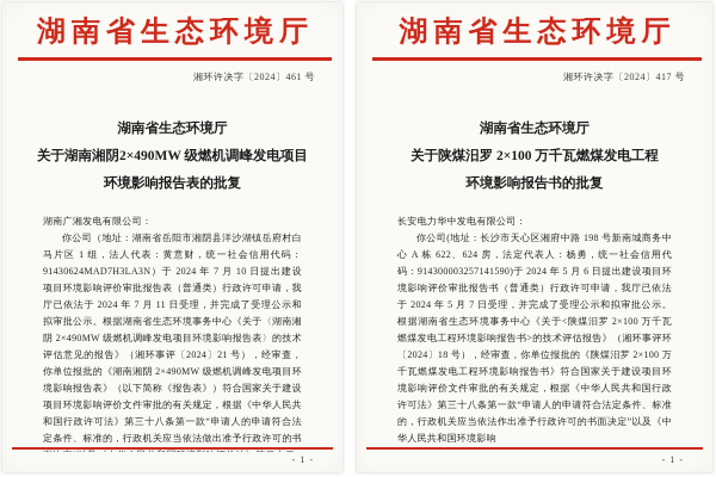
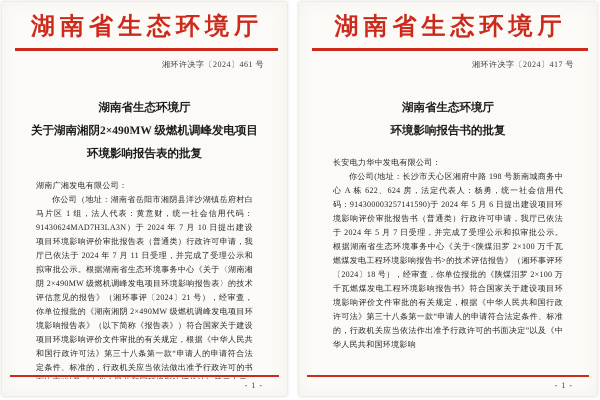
  湖南省生态环境厅
  湘环许决字〔2024〕461 号
  湖南省生态环境厅
  关于湖南湘阴2×490MW 级燃机调峰发电项目
  环境影响报告表的批复
  湖南广湘发电有限公司：
  你公司（地址：湖南省岳阳市湘阴县洋沙湖镇岳府村白马片区 1 组，法人代表：黄意财，统一社会信用代码：91430624MAD7H3LA3N）于 2024 年 7 月 10 日提出建设项目环境影响评价审批报告表（普通类）行政许可申请，我厅已依法于 2024 年 7 月 11 日受理，并完成了受理公示和拟审批公示。根据湖南省生态环境事务中心《关于〈湖南湘阴 2×490MW 级燃机调峰发电项目环境影响报告表〉的技术评估意见的报告》（湘环事评〔2024〕21 号），经审查，你单位报批的《湖南湘阴 2×490MW 级燃机调峰发电项目环境影响报告表》（以下简称《报告表》）符合国家关于建设项目环境影响评价文件审批的有关规定，根据《中华人民共和国行政许可法》第三十八条第一款“申请人的申请符合法定条件、标准的，行政机关应当依法做出准予行政许可的书
  - 1 -
  湖南省生态环境厅
  湘环许决字〔2024〕417 号
  湖南省生态环境厅
- 关于陕煤汨罗 2×100 万千瓦燃煤发电工程
  环境影响报告书的批复
  长安电力华中发电有限公司：
  你公司(地址：长沙市天心区湘府中路 198 号新南城商务中心 A 栋 622、624 房，法定代表人：杨勇，统一社会信用代码：914300003257141590)于 2024 年 5 月 6 日提出建设项目环境影响评价审批报告书（普通类）行政许可申请，我厅已依法于 2024 年 5 月 7 日受理，并完成了受理公示和拟审批公示。根据湖南省生态环境事务中心《关于<陕煤汨罗 2×100 万千瓦燃煤发电工程环境影响报告书>的技术评估报告》（湘环事评环〔2024〕18 号），经审查，你单位报批的《陕煤汨罗 2×100 万千瓦燃煤发电工程环境影响报告书》符合国家关于建设项目环境影响评价文件审批的有关规定，根据《中华人民共和国行政许可法》第三十八条第一款“申请人的申请符合法定条件、标准的，行政机关应当依法作出准予行政许可的书面决定”以及《中华人民共和国环境影响
  - 1 -
